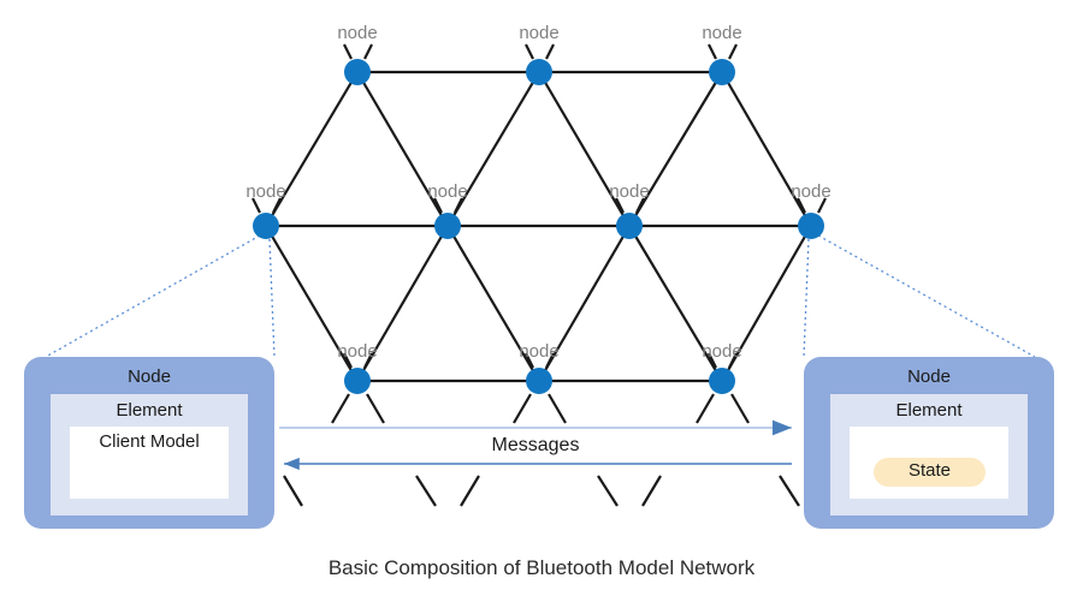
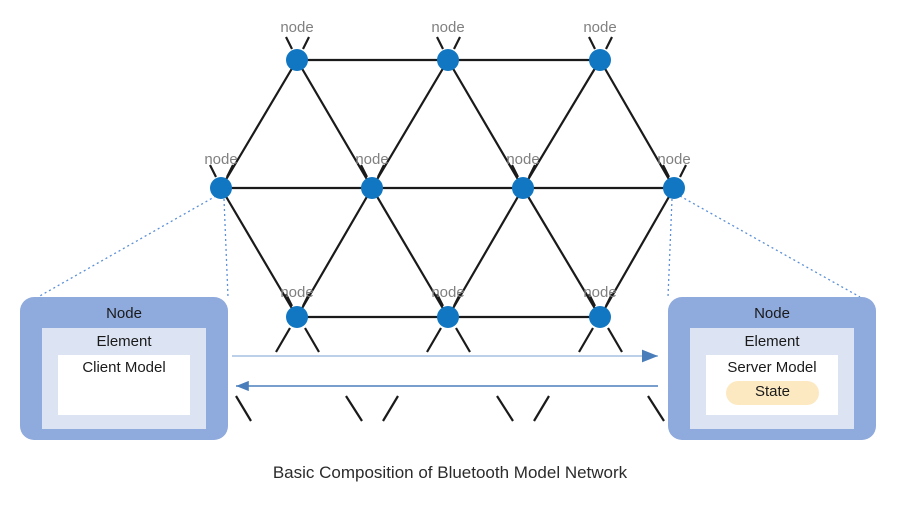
  node
  node
  node
  node
  node
  node
  node
  node
  node
  node
  Node
  Element
  Client Model
  Node
  Element
+ Server Model
  State
- Messages
  Basic Composition of Bluetooth Model Network
